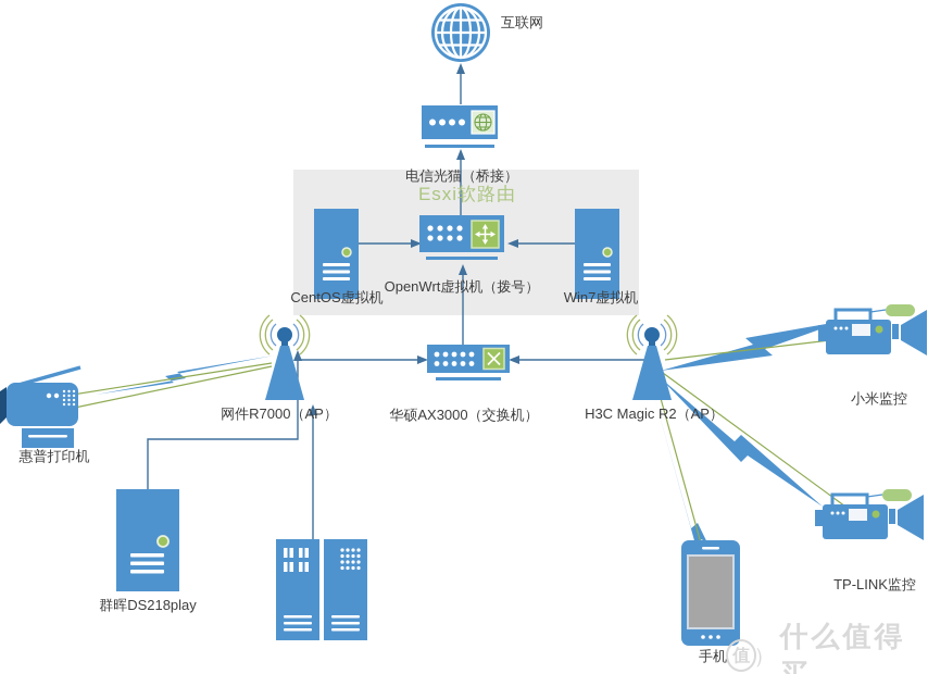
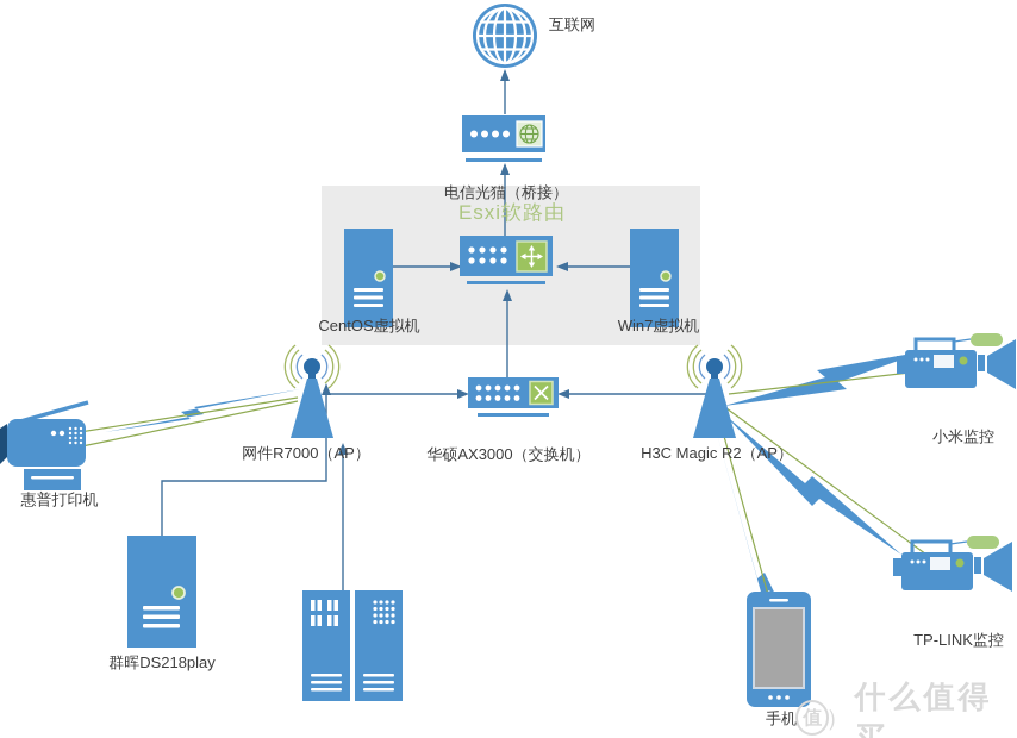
  互联网
  电信光猫（桥接）
  Esxi软路由
- OpenWrt虚拟机（拨号）
  CentOS虚拟机
  Win7虚拟机
  华硕AX3000（交换机）
  网件R7000（AP）
  H3C Magic R2（AP）
  小米监控
  TP-LINK监控
  惠普打印机
  群晖DS218play
  手机
  值
  ）
  什么值得
